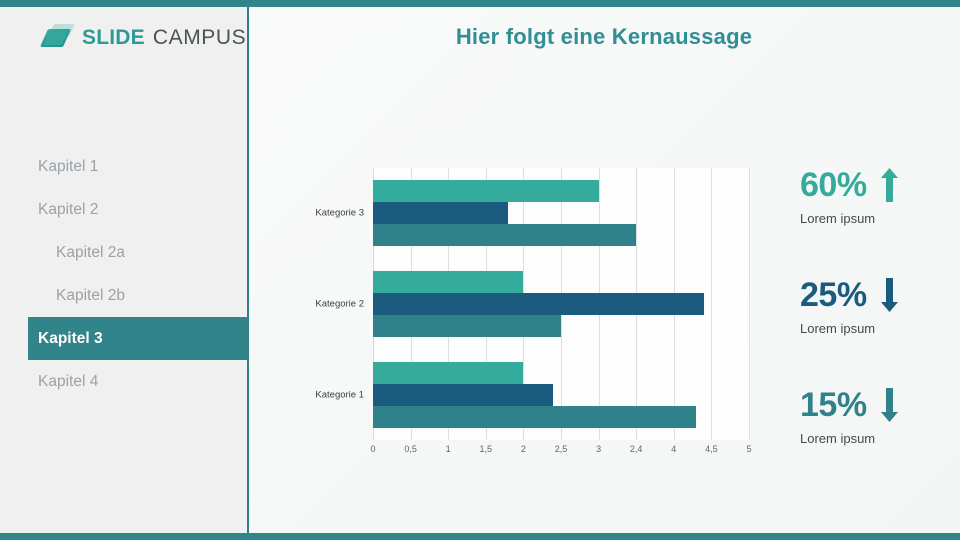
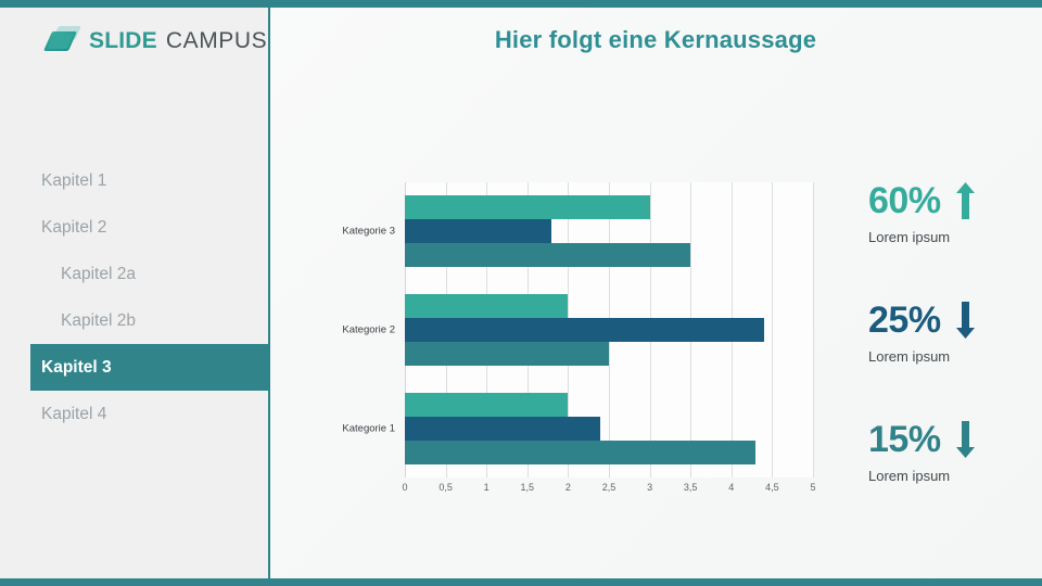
  SLIDE
  CAMPUS
  Kapitel 1
  Kapitel 2
  Kapitel 2a
  Kapitel 2b
  Kapitel 3
  Kapitel 4
  Hier folgt eine Kernaussage
  Kategorie 3
  Kategorie 2
  Kategorie 1
  0
  0,5
  1
  1,5
  2
  2,5
  3
- 2,4
+ 3,5
  4
  4,5
  5
  60%
  Lorem ipsum
  25%
  Lorem ipsum
  15%
  Lorem ipsum
